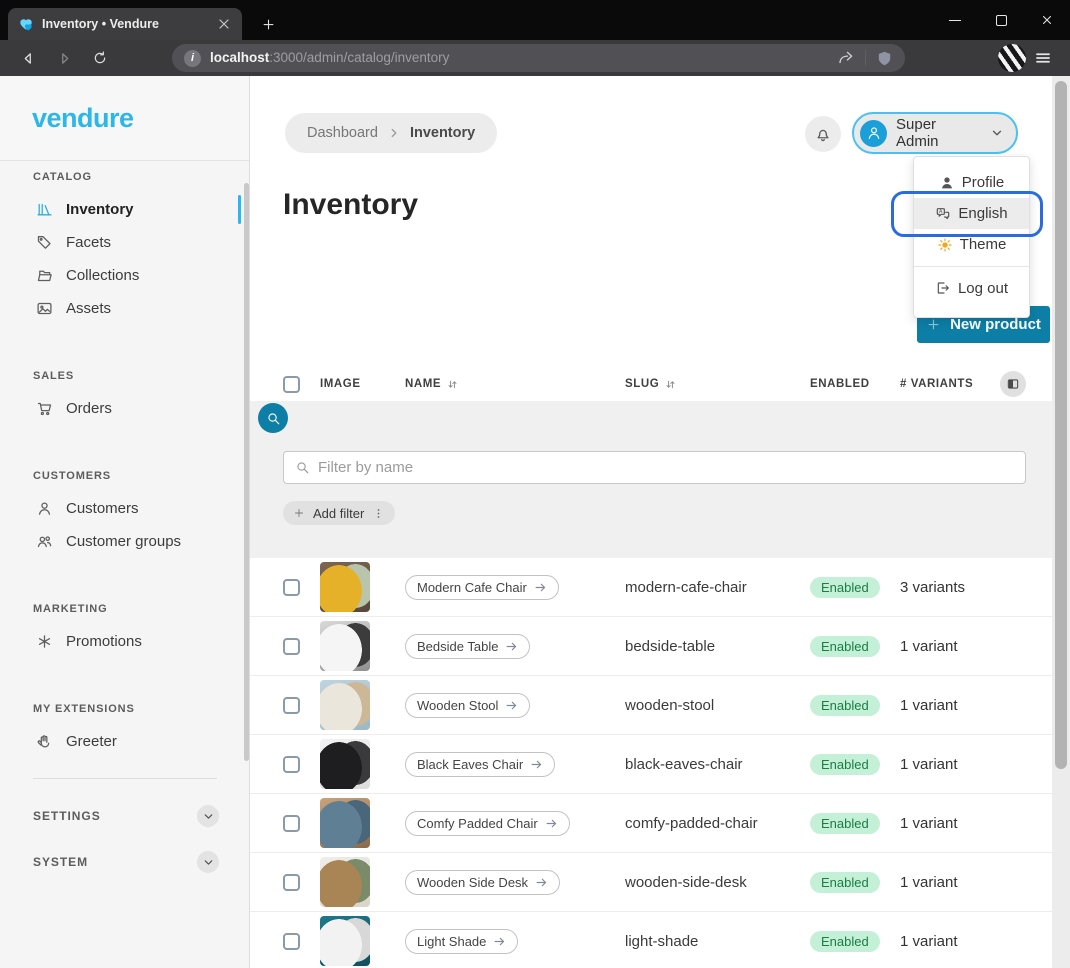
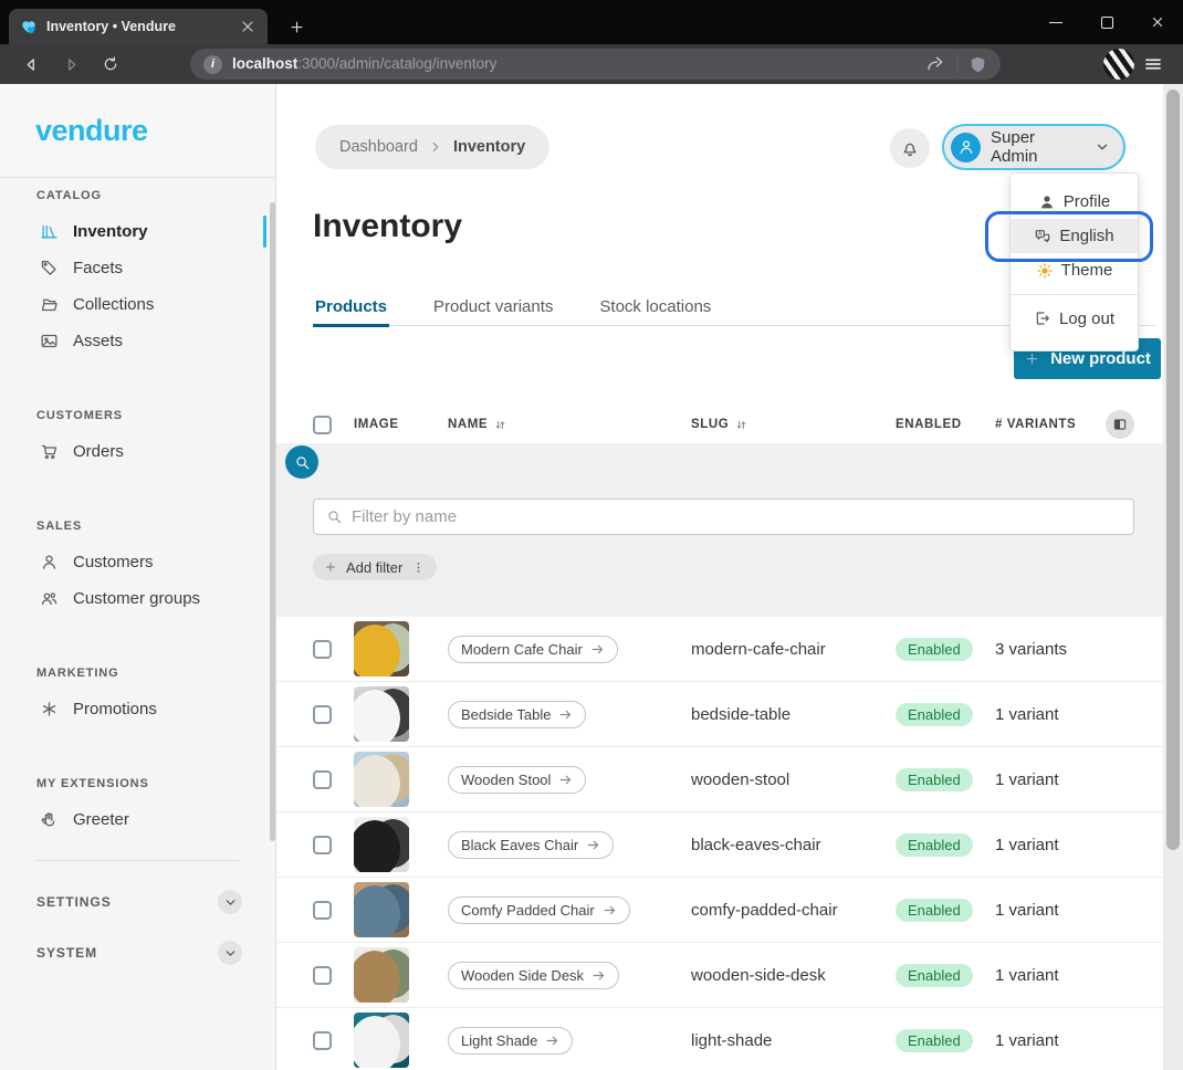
  Inventory • Vendure
  i
  localhost:3000/admin/catalog/inventory
  vendure
  CATALOG
  Inventory
  Facets
  Collections
  Assets
- SALES
+ CUSTOMERS
  Orders
- CUSTOMERS
+ SALES
  Customers
  Customer groups
  MARKETING
  Promotions
  MY EXTENSIONS
  Greeter
  SETTINGS
  SYSTEM
  Dashboard
  Inventory
  Super Admin
  Profile
  English
  Theme
  Log out
  Inventory
+ Products
+ Product variants
+ Stock locations
  New product
  IMAGE
  NAME
  SLUG
  ENABLED
  # VARIANTS
  Filter by name
  Add filter
  Modern Cafe Chair
  modern-cafe-chair
  Enabled
  3 variants
  Bedside Table
  bedside-table
  Enabled
  1 variant
  Wooden Stool
  wooden-stool
  Enabled
  1 variant
  Black Eaves Chair
  black-eaves-chair
  Enabled
  1 variant
  Comfy Padded Chair
  comfy-padded-chair
  Enabled
  1 variant
  Wooden Side Desk
  wooden-side-desk
  Enabled
  1 variant
  Light Shade
  light-shade
  Enabled
  1 variant
